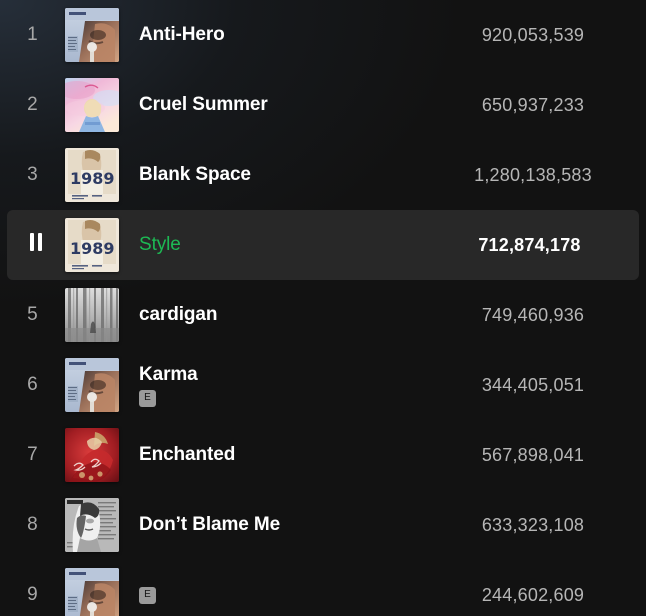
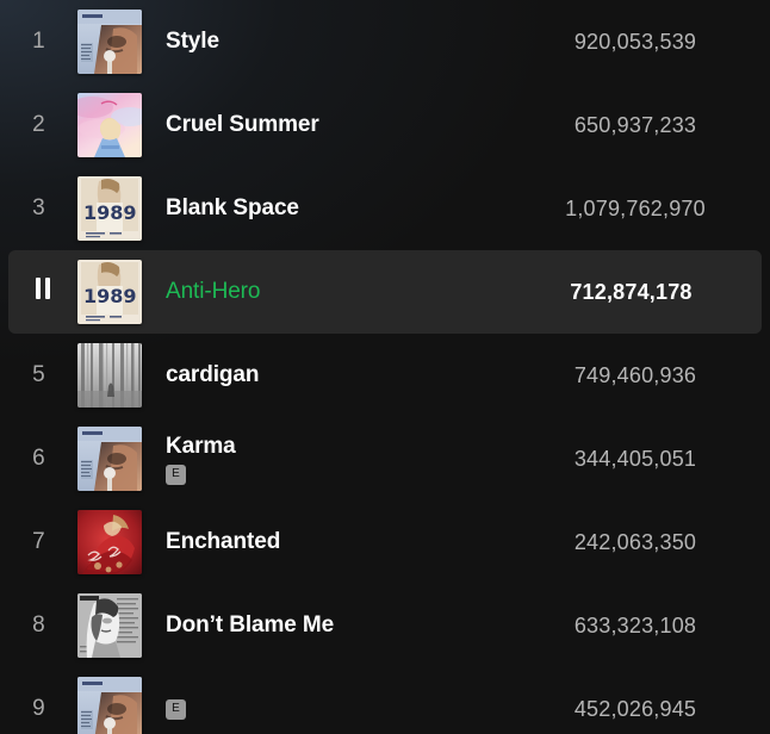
  1
- Anti-Hero
+ Style
  920,053,539
  2
  Cruel Summer
  650,937,233
  3
  Blank Space
- 1,280,138,583
+ 1,079,762,970
- Style
+ Anti-Hero
  712,874,178
  5
  cardigan
  749,460,936
  6
  Karma
  E
  344,405,051
  7
  Enchanted
- 567,898,041
+ 242,063,350
  8
  Don’t Blame Me
  633,323,108
  9
  E
- 244,602,609
+ 452,026,945
